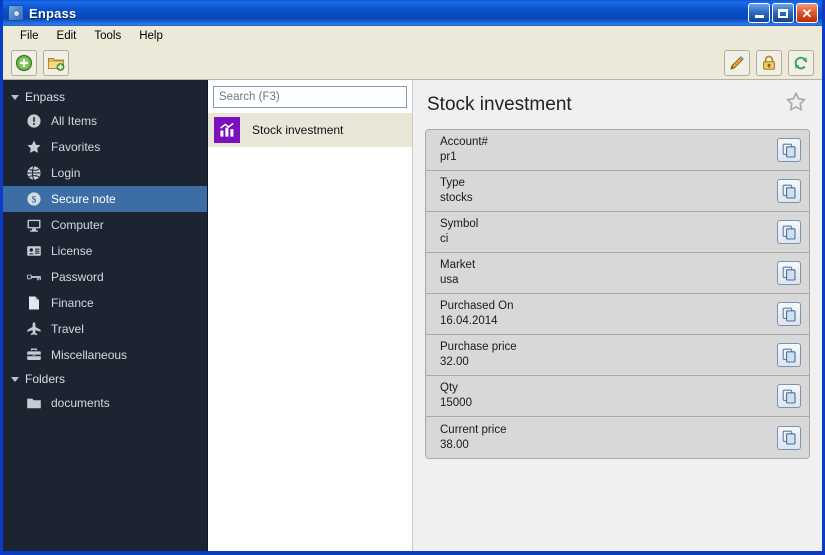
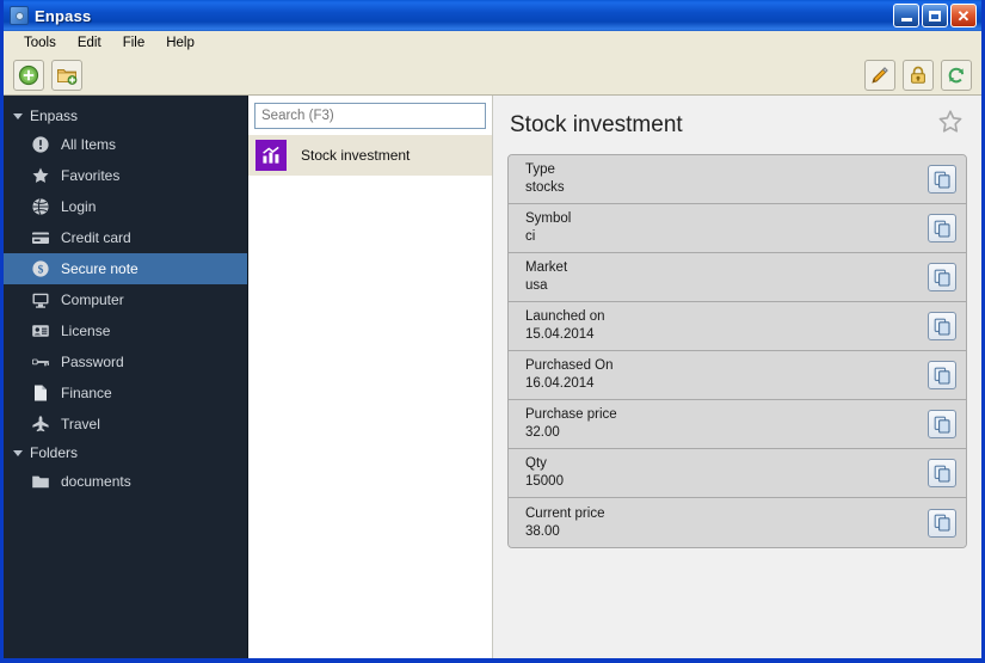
  Enpass
  ✕
- File
+ Tools
  Edit
- Tools
+ File
  Help
  Enpass
  All Items
  Favorites
  Login
+ Credit card
  $
  Secure note
  Computer
  License
  Password
  Finance
  Travel
- Miscellaneous
  Folders
  documents
  Search (F3)
  Stock investment
  Stock investment
- Account#
- pr1
  Type
  stocks
  Symbol
  ci
  Market
  usa
+ Launched on
+ 15.04.2014
  Purchased On
  16.04.2014
  Purchase price
  32.00
  Qty
  15000
  Current price
  38.00
